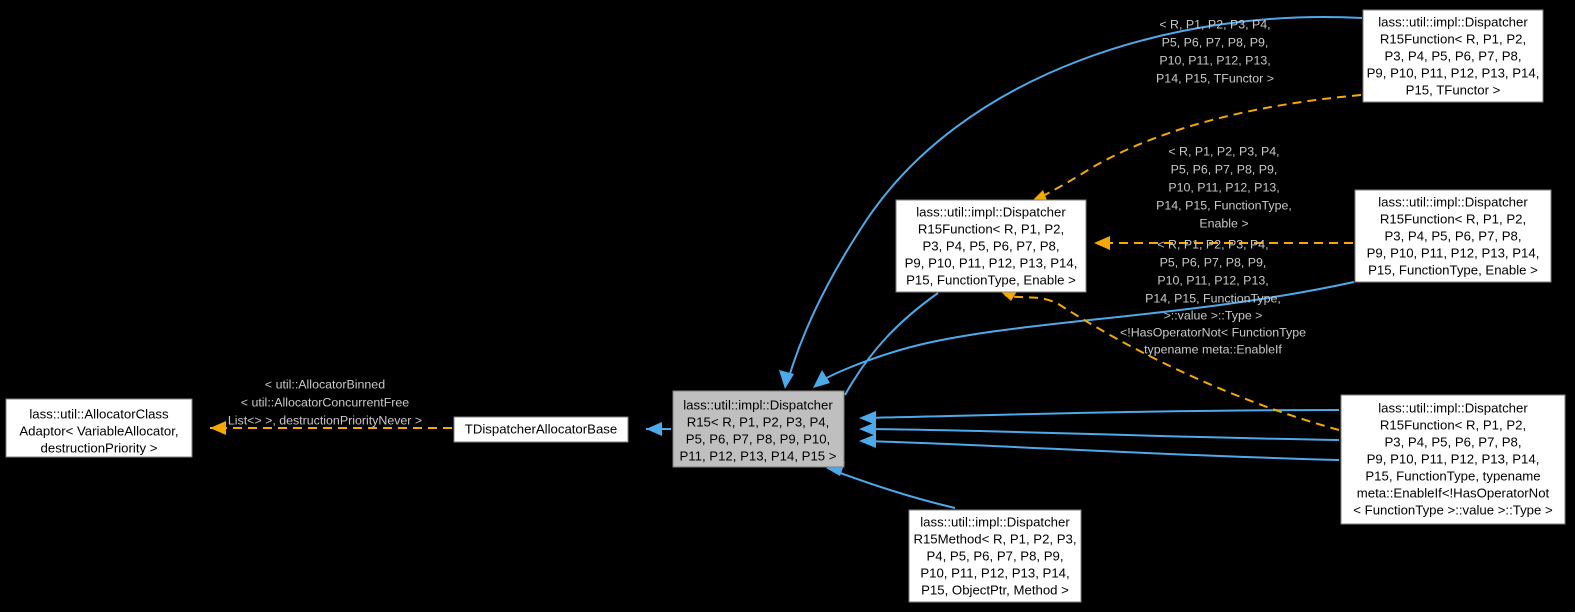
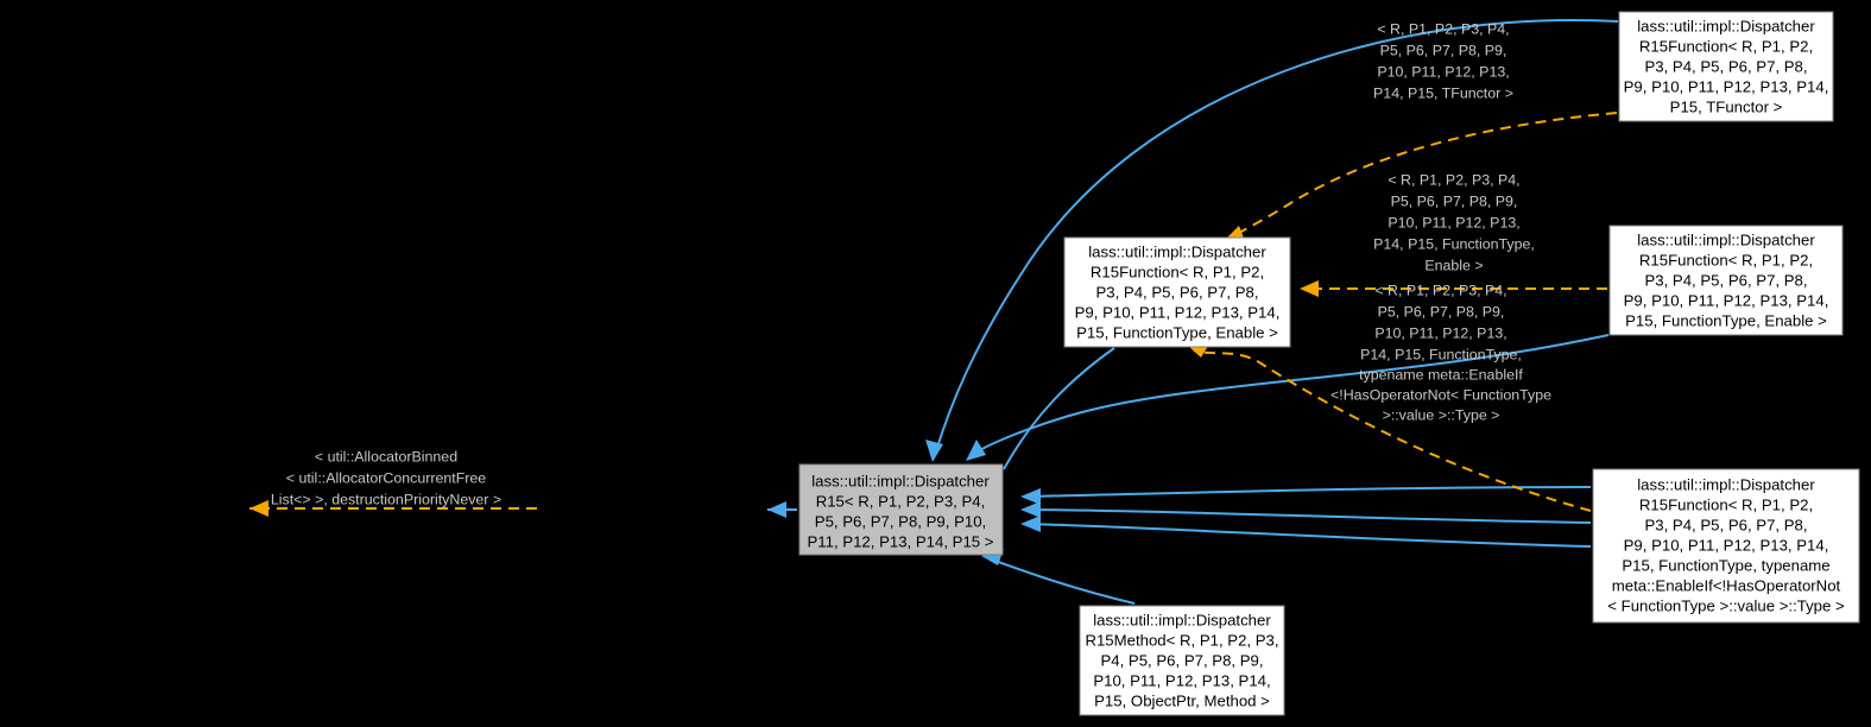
  < util::AllocatorBinned
  < util::AllocatorConcurrentFree
  List<> >, destructionPriorityNever >
  < R, P1, P2, P3, P4,
  P5, P6, P7, P8, P9,
  P10, P11, P12, P13,
  P14, P15, TFunctor >
  < R, P1, P2, P3, P4,
  P5, P6, P7, P8, P9,
  P10, P11, P12, P13,
  P14, P15, FunctionType,
  Enable >
  < R, P1, P2, P3, P4,
  P5, P6, P7, P8, P9,
  P10, P11, P12, P13,
  P14, P15, FunctionType,
- >::value >::Type >
+ typename meta::EnableIf
  <!HasOperatorNot< FunctionType
- typename meta::EnableIf
+ >::value >::Type >
- lass::util::AllocatorClass
- Adaptor< VariableAllocator,
- destructionPriority >
- TDispatcherAllocatorBase
  lass::util::impl::Dispatcher
  R15< R, P1, P2, P3, P4,
  P5, P6, P7, P8, P9, P10,
  P11, P12, P13, P14, P15 >
  lass::util::impl::Dispatcher
  R15Function< R, P1, P2,
  P3, P4, P5, P6, P7, P8,
  P9, P10, P11, P12, P13, P14,
  P15, FunctionType, Enable >
  lass::util::impl::Dispatcher
  R15Function< R, P1, P2,
  P3, P4, P5, P6, P7, P8,
  P9, P10, P11, P12, P13, P14,
  P15, TFunctor >
  lass::util::impl::Dispatcher
  R15Function< R, P1, P2,
  P3, P4, P5, P6, P7, P8,
  P9, P10, P11, P12, P13, P14,
  P15, FunctionType, Enable >
  lass::util::impl::Dispatcher
  R15Function< R, P1, P2,
  P3, P4, P5, P6, P7, P8,
  P9, P10, P11, P12, P13, P14,
  P15, FunctionType, typename
  meta::EnableIf<!HasOperatorNot
  < FunctionType >::value >::Type >
  lass::util::impl::Dispatcher
  R15Method< R, P1, P2, P3,
  P4, P5, P6, P7, P8, P9,
  P10, P11, P12, P13, P14,
  P15, ObjectPtr, Method >
